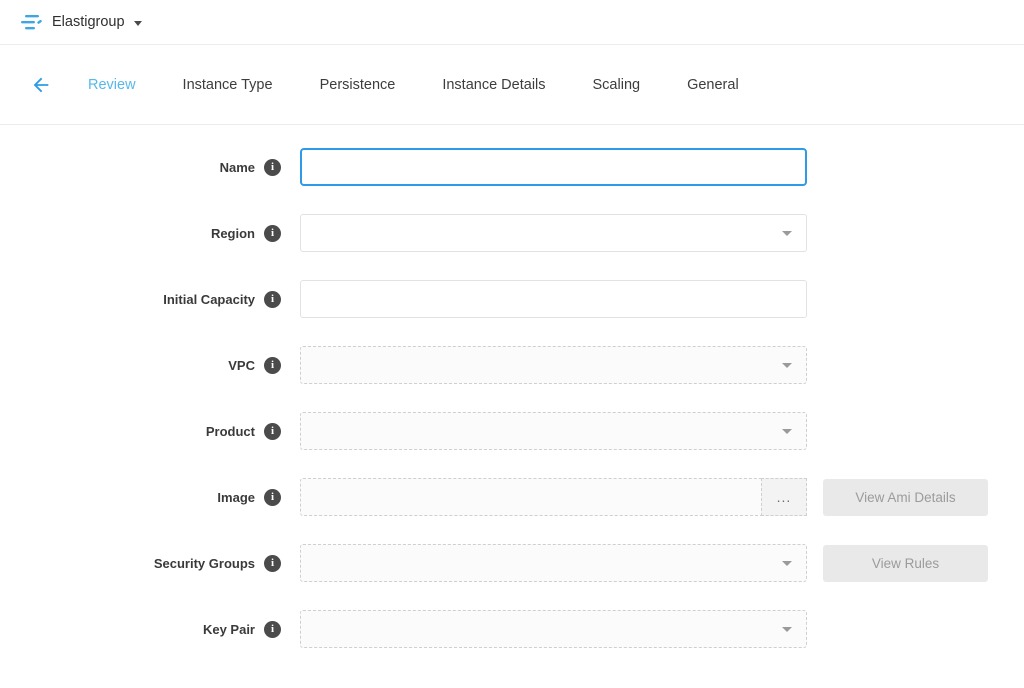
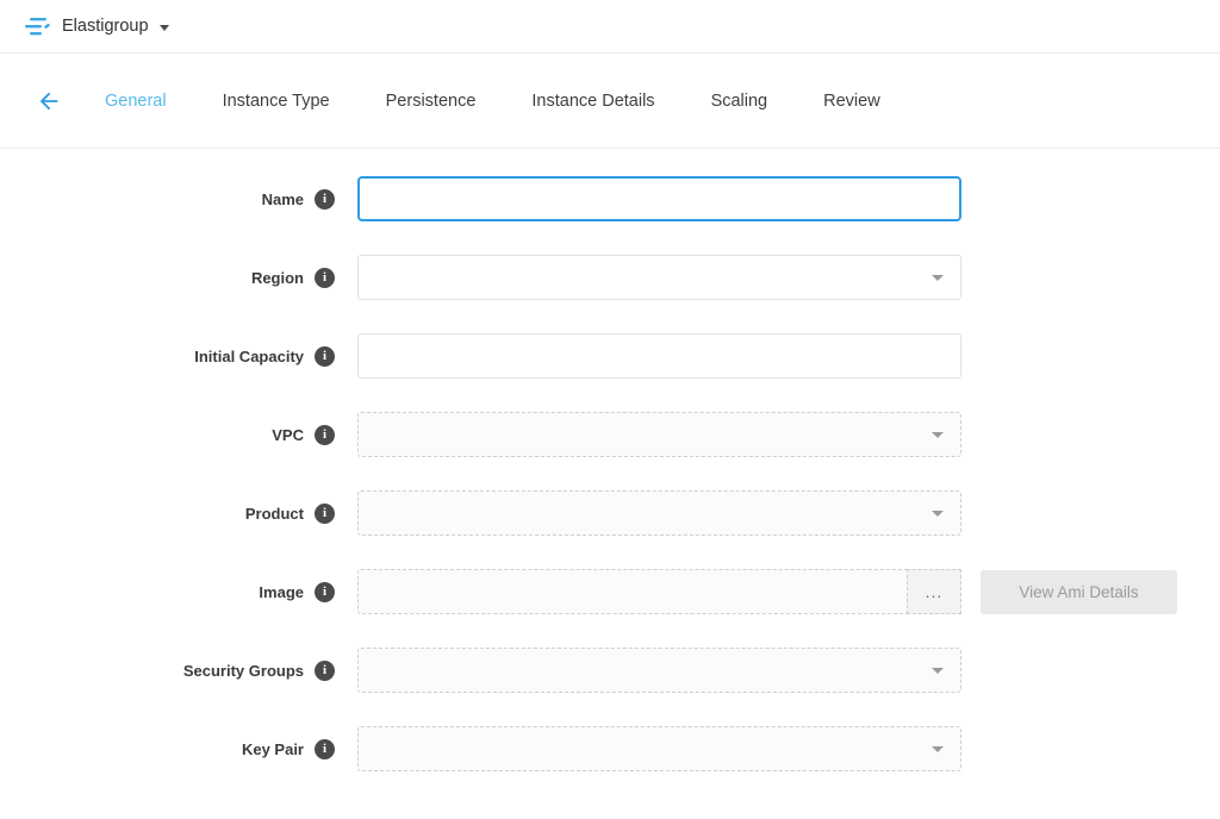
  Elastigroup
- Review
+ General
  Instance Type
  Persistence
  Instance Details
  Scaling
- General
+ Review
  Name
  i
  Region
  i
  Initial Capacity
  i
  VPC
  i
  Product
  i
  Image
  i
  ...
  View Ami Details
  Security Groups
  i
- View Rules
  Key Pair
  i
